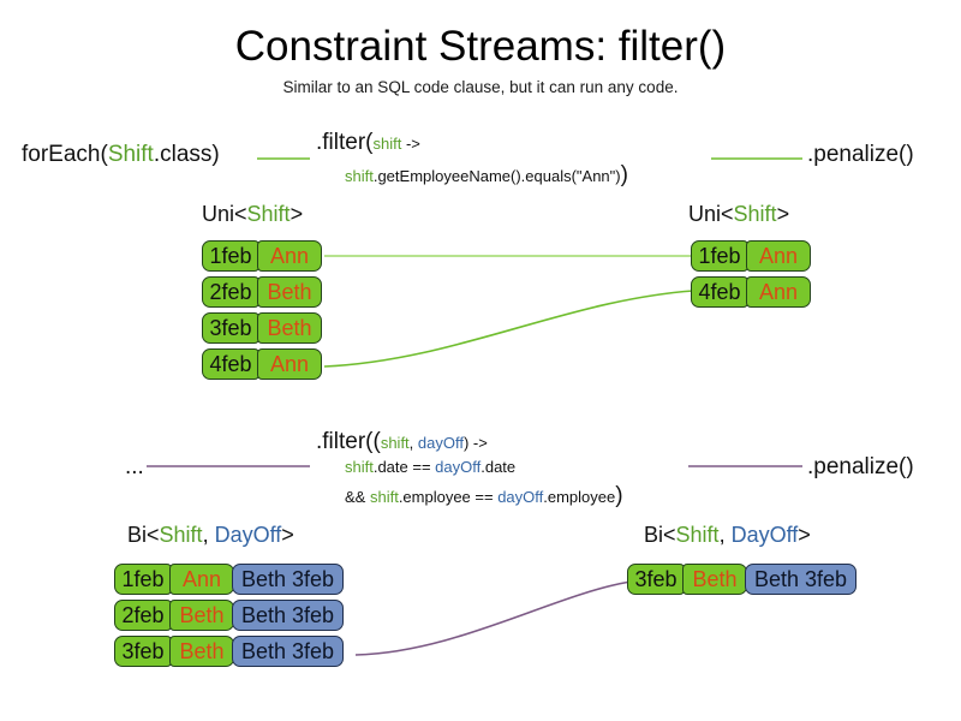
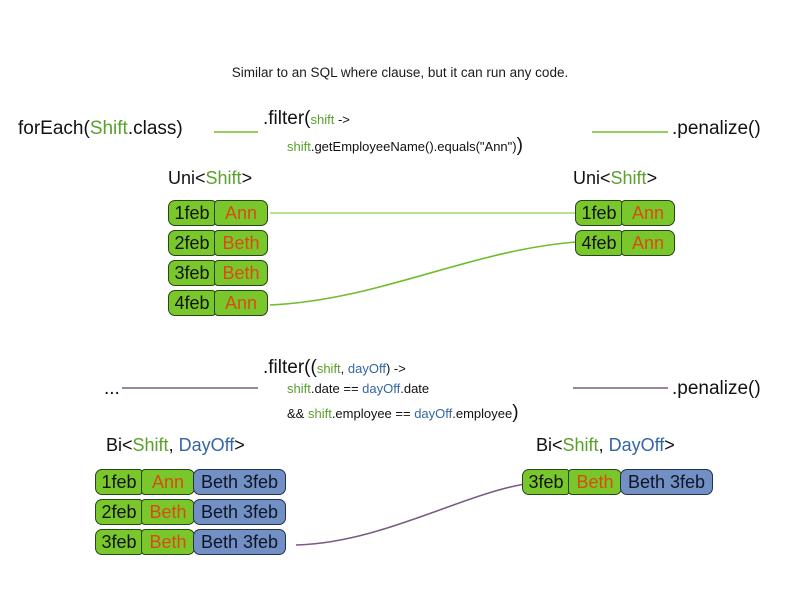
- Constraint Streams: filter()
- Similar to an SQL code clause, but it can run any code.
+ Similar to an SQL where clause, but it can run any code.
  forEach(Shift.class)
  .filter(shift ->
  shift.getEmployeeName().equals("Ann"))
  .penalize()
  Uni<Shift>
  Uni<Shift>
  1feb
  Ann
  2feb
  Beth
  3feb
  Beth
  4feb
  Ann
  1feb
  Ann
  4feb
  Ann
  ...
  .filter((shift, dayOff) ->
  shift.date == dayOff.date
  && shift.employee == dayOff.employee)
  .penalize()
  Bi<Shift, DayOff>
  Bi<Shift, DayOff>
  1feb
  Ann
  Beth 3feb
  2feb
  Beth
  Beth 3feb
  3feb
  Beth
  Beth 3feb
  3feb
  Beth
  Beth 3feb
